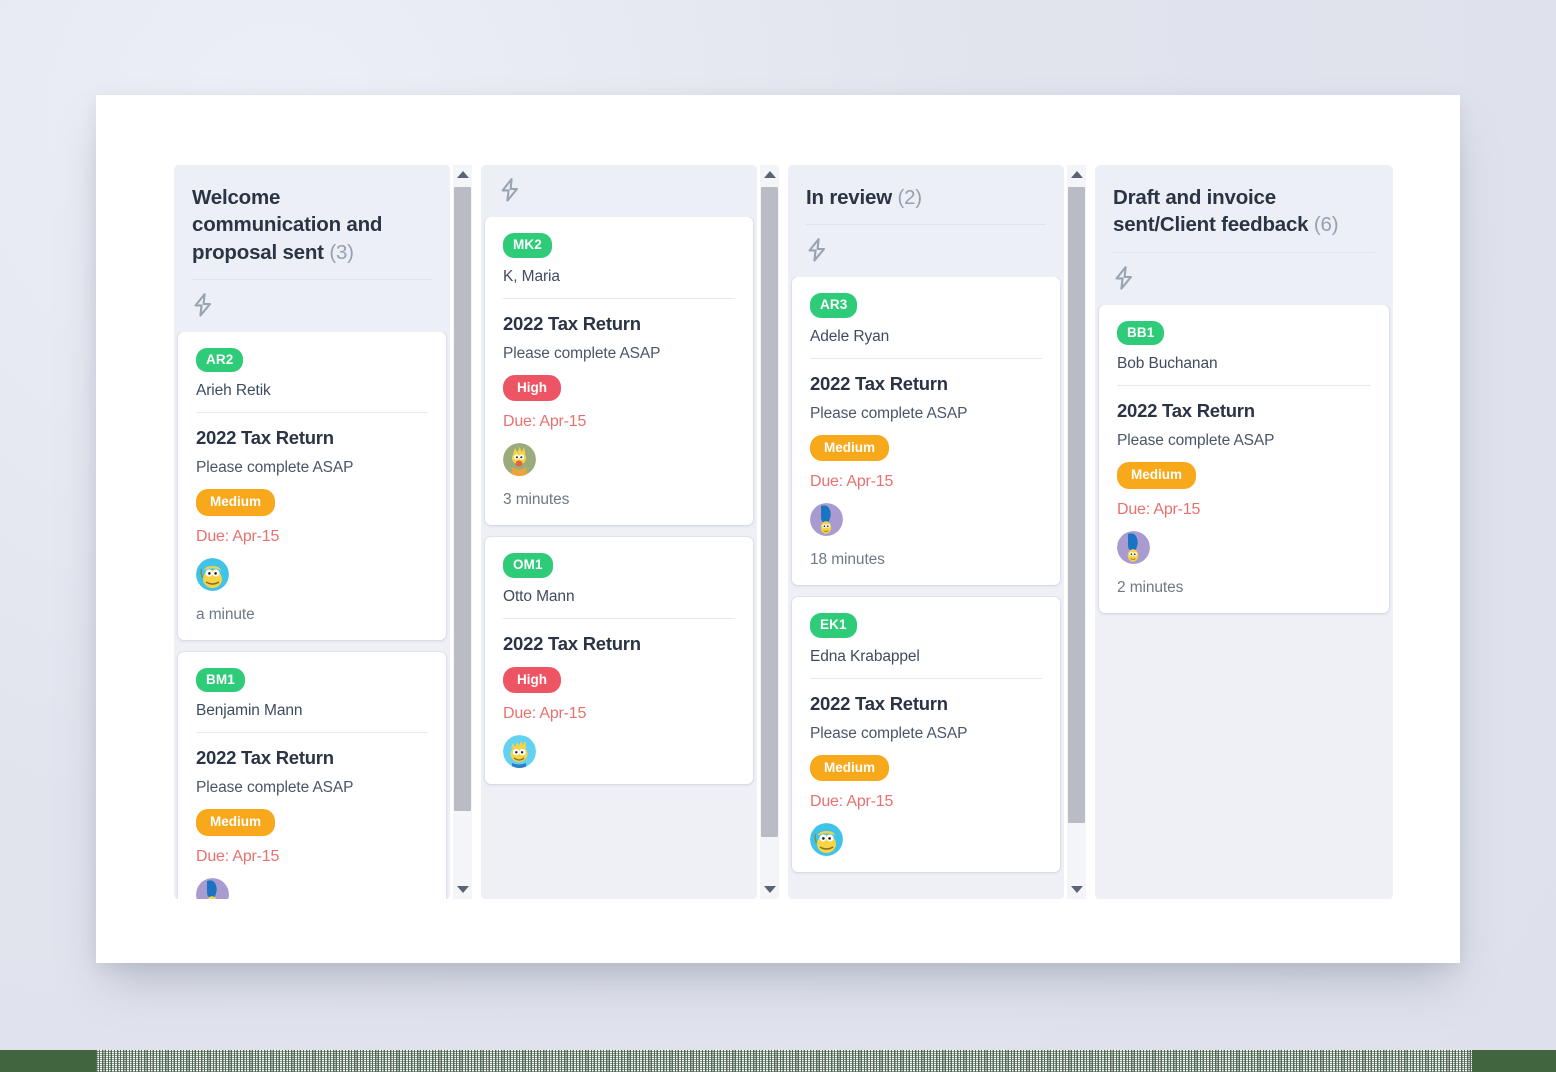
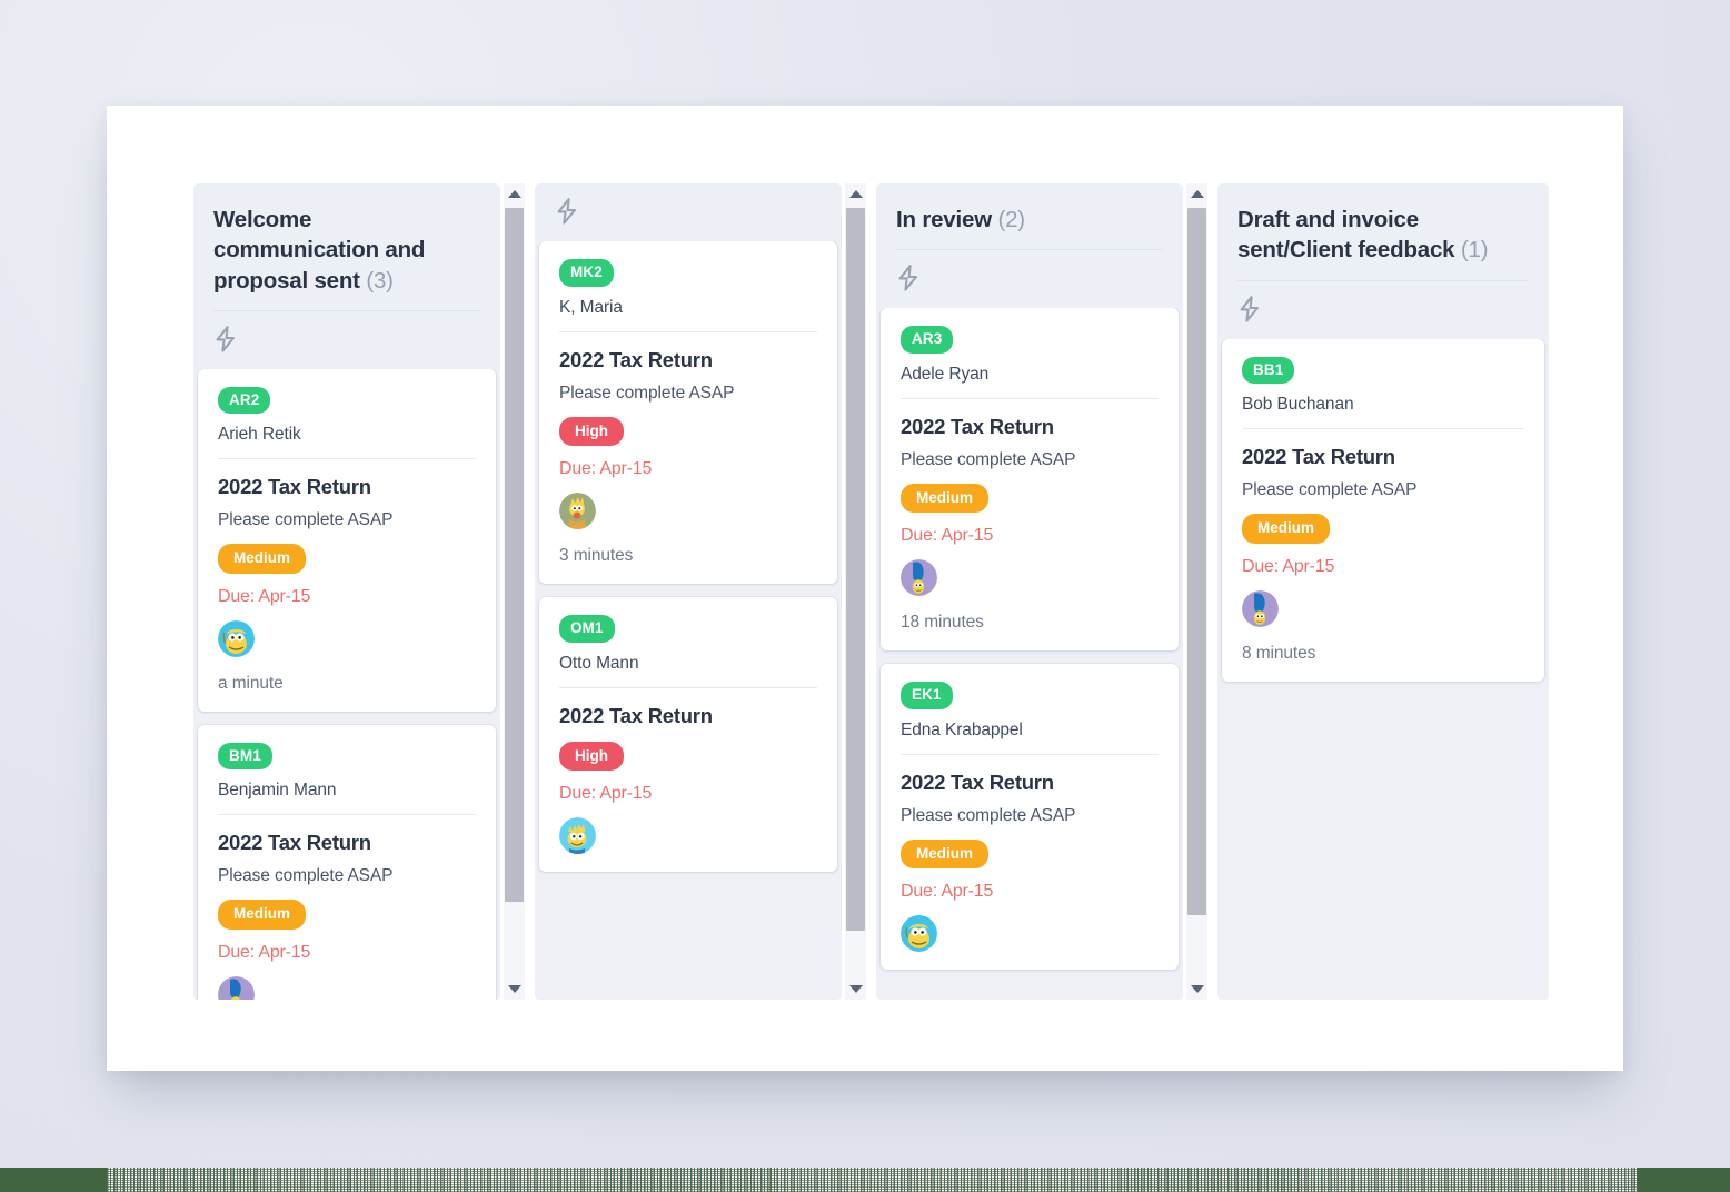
  Welcome communication and proposal sent (3)
  AR2
  Arieh Retik
  2022 Tax Return
  Please complete ASAP
  Medium
  Due: Apr-15
  a minute
  BM1
  Benjamin Mann
  2022 Tax Return
  Please complete ASAP
  Medium
  Due: Apr-15
  MK2
  K, Maria
  2022 Tax Return
  Please complete ASAP
  High
  Due: Apr-15
  3 minutes
  OM1
  Otto Mann
  2022 Tax Return
  High
  Due: Apr-15
  In review (2)
  AR3
  Adele Ryan
  2022 Tax Return
  Please complete ASAP
  Medium
  Due: Apr-15
  18 minutes
  EK1
  Edna Krabappel
  2022 Tax Return
  Please complete ASAP
  Medium
  Due: Apr-15
- Draft and invoice sent/Client feedback (6)
+ Draft and invoice sent/Client feedback (1)
  BB1
  Bob Buchanan
  2022 Tax Return
  Please complete ASAP
  Medium
  Due: Apr-15
- 2 minutes
+ 8 minutes
